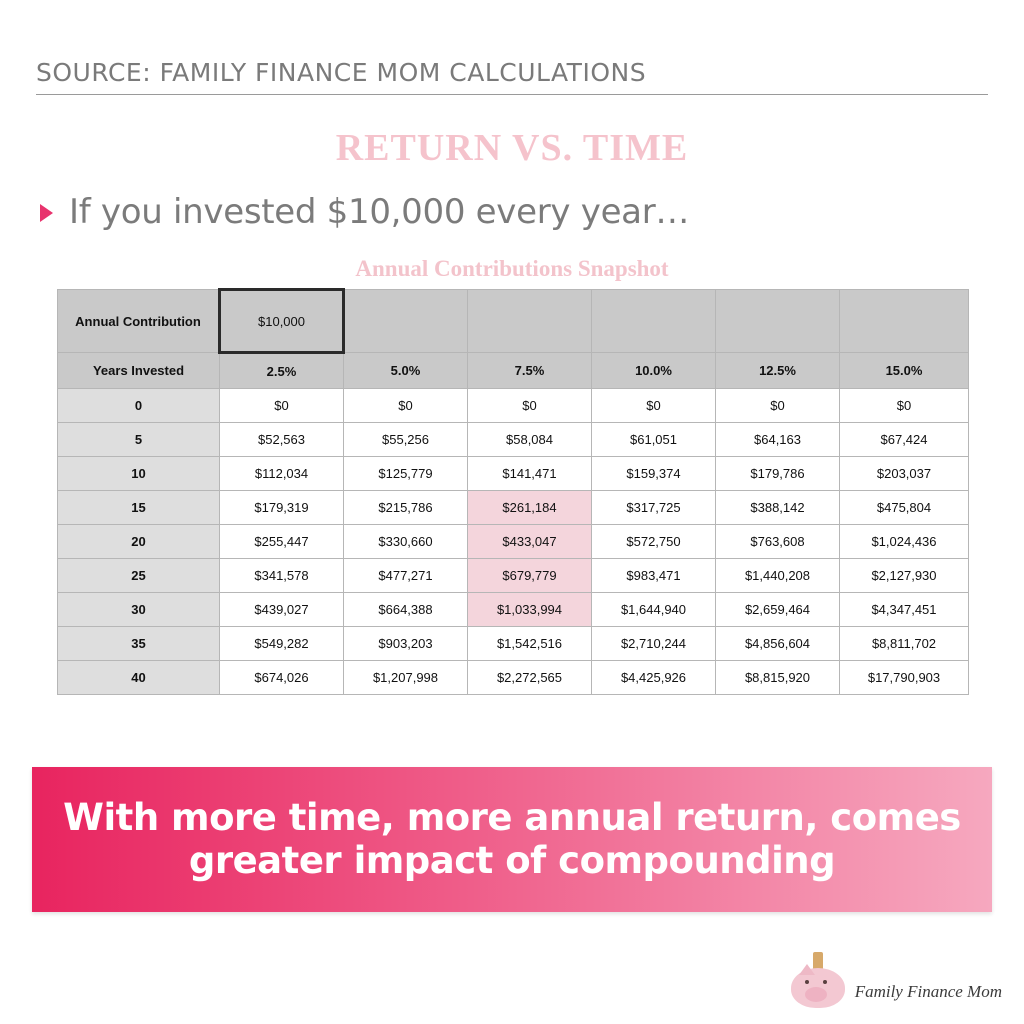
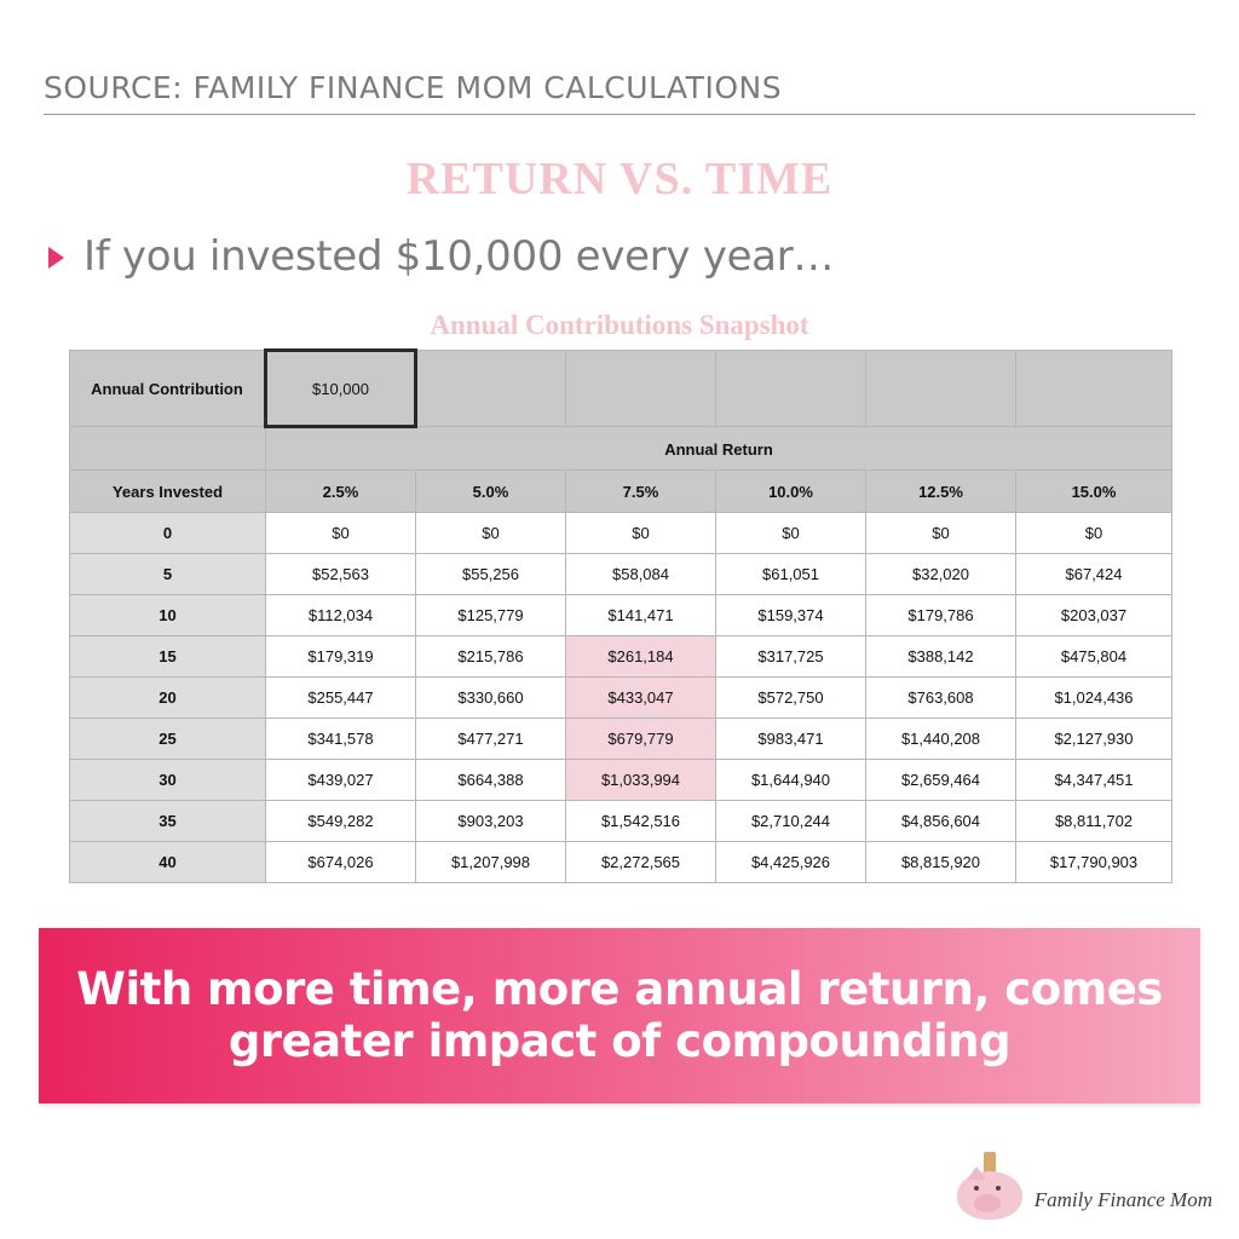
  SOURCE: FAMILY FINANCE MOM CALCULATIONS
  RETURN VS. TIME
  If you invested $10,000 every year…
  Annual Contributions Snapshot
  Annual Contribution	$10,000
+ 	Annual Return
  Years Invested	2.5%	5.0%	7.5%	10.0%	12.5%	15.0%
  0	$0	$0	$0	$0	$0	$0
- 5	$52,563	$55,256	$58,084	$61,051	$64,163	$67,424
+ 5	$52,563	$55,256	$58,084	$61,051	$32,020	$67,424
  10	$112,034	$125,779	$141,471	$159,374	$179,786	$203,037
  15	$179,319	$215,786	$261,184	$317,725	$388,142	$475,804
  20	$255,447	$330,660	$433,047	$572,750	$763,608	$1,024,436
  25	$341,578	$477,271	$679,779	$983,471	$1,440,208	$2,127,930
  30	$439,027	$664,388	$1,033,994	$1,644,940	$2,659,464	$4,347,451
  35	$549,282	$903,203	$1,542,516	$2,710,244	$4,856,604	$8,811,702
  40	$674,026	$1,207,998	$2,272,565	$4,425,926	$8,815,920	$17,790,903
  With more time, more annual return, comes
  greater impact of compounding
  Family Finance Mom
